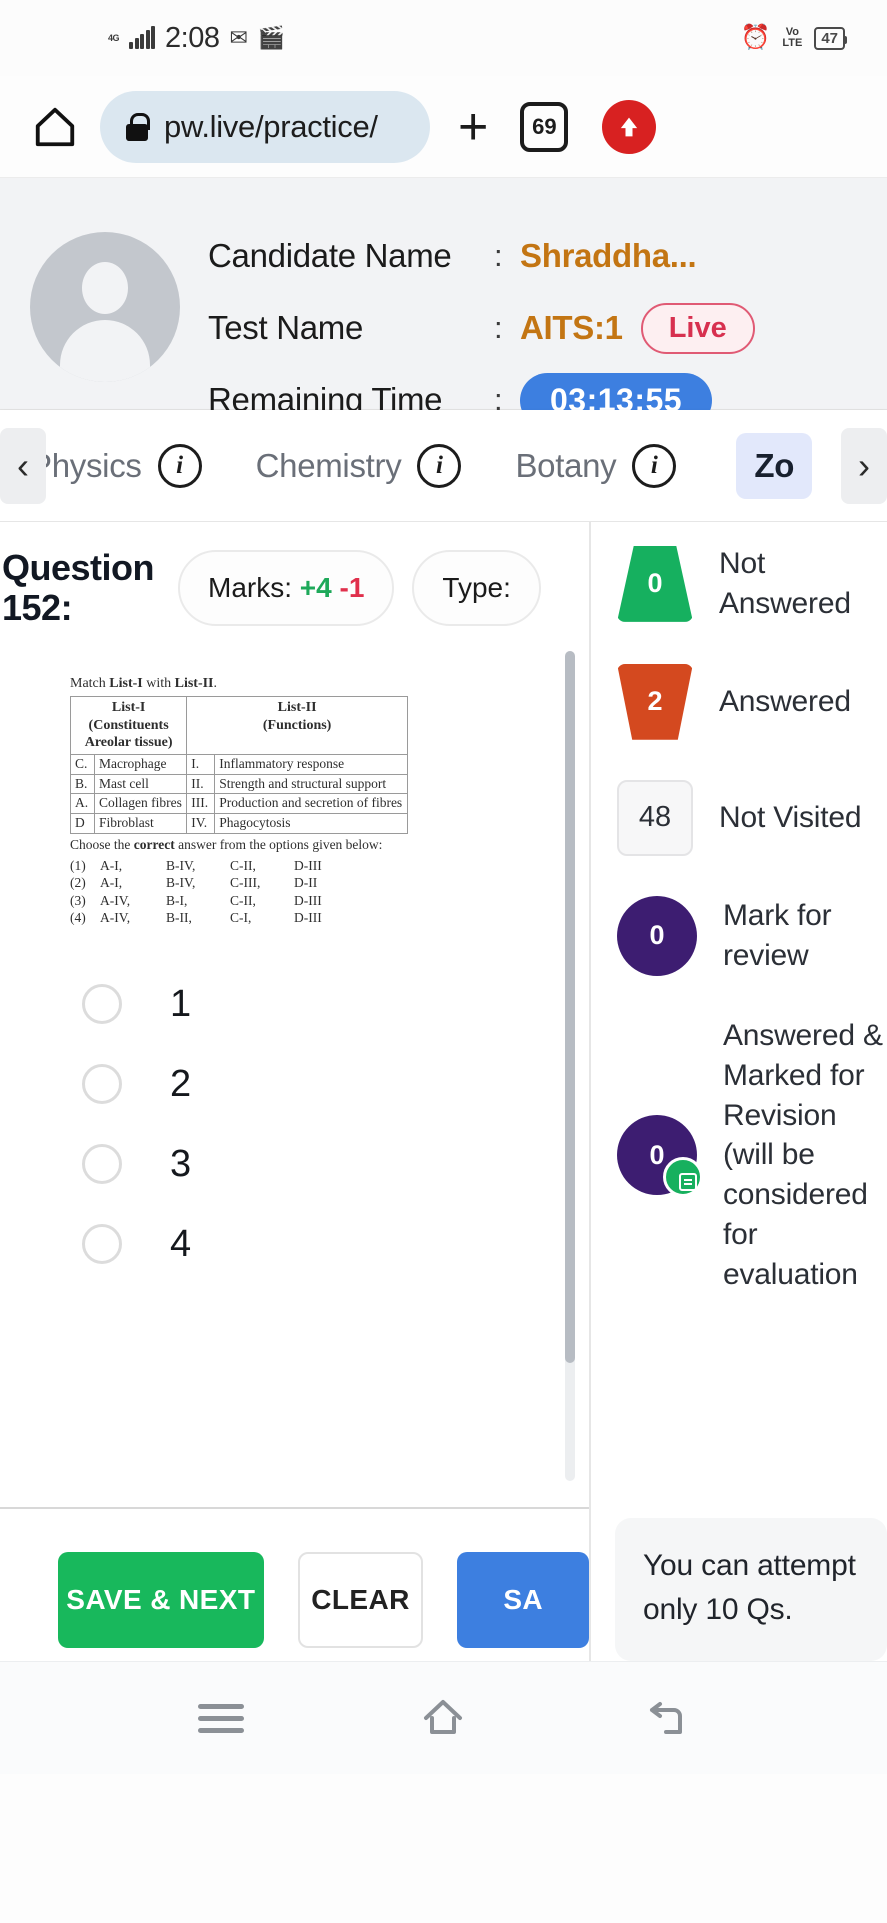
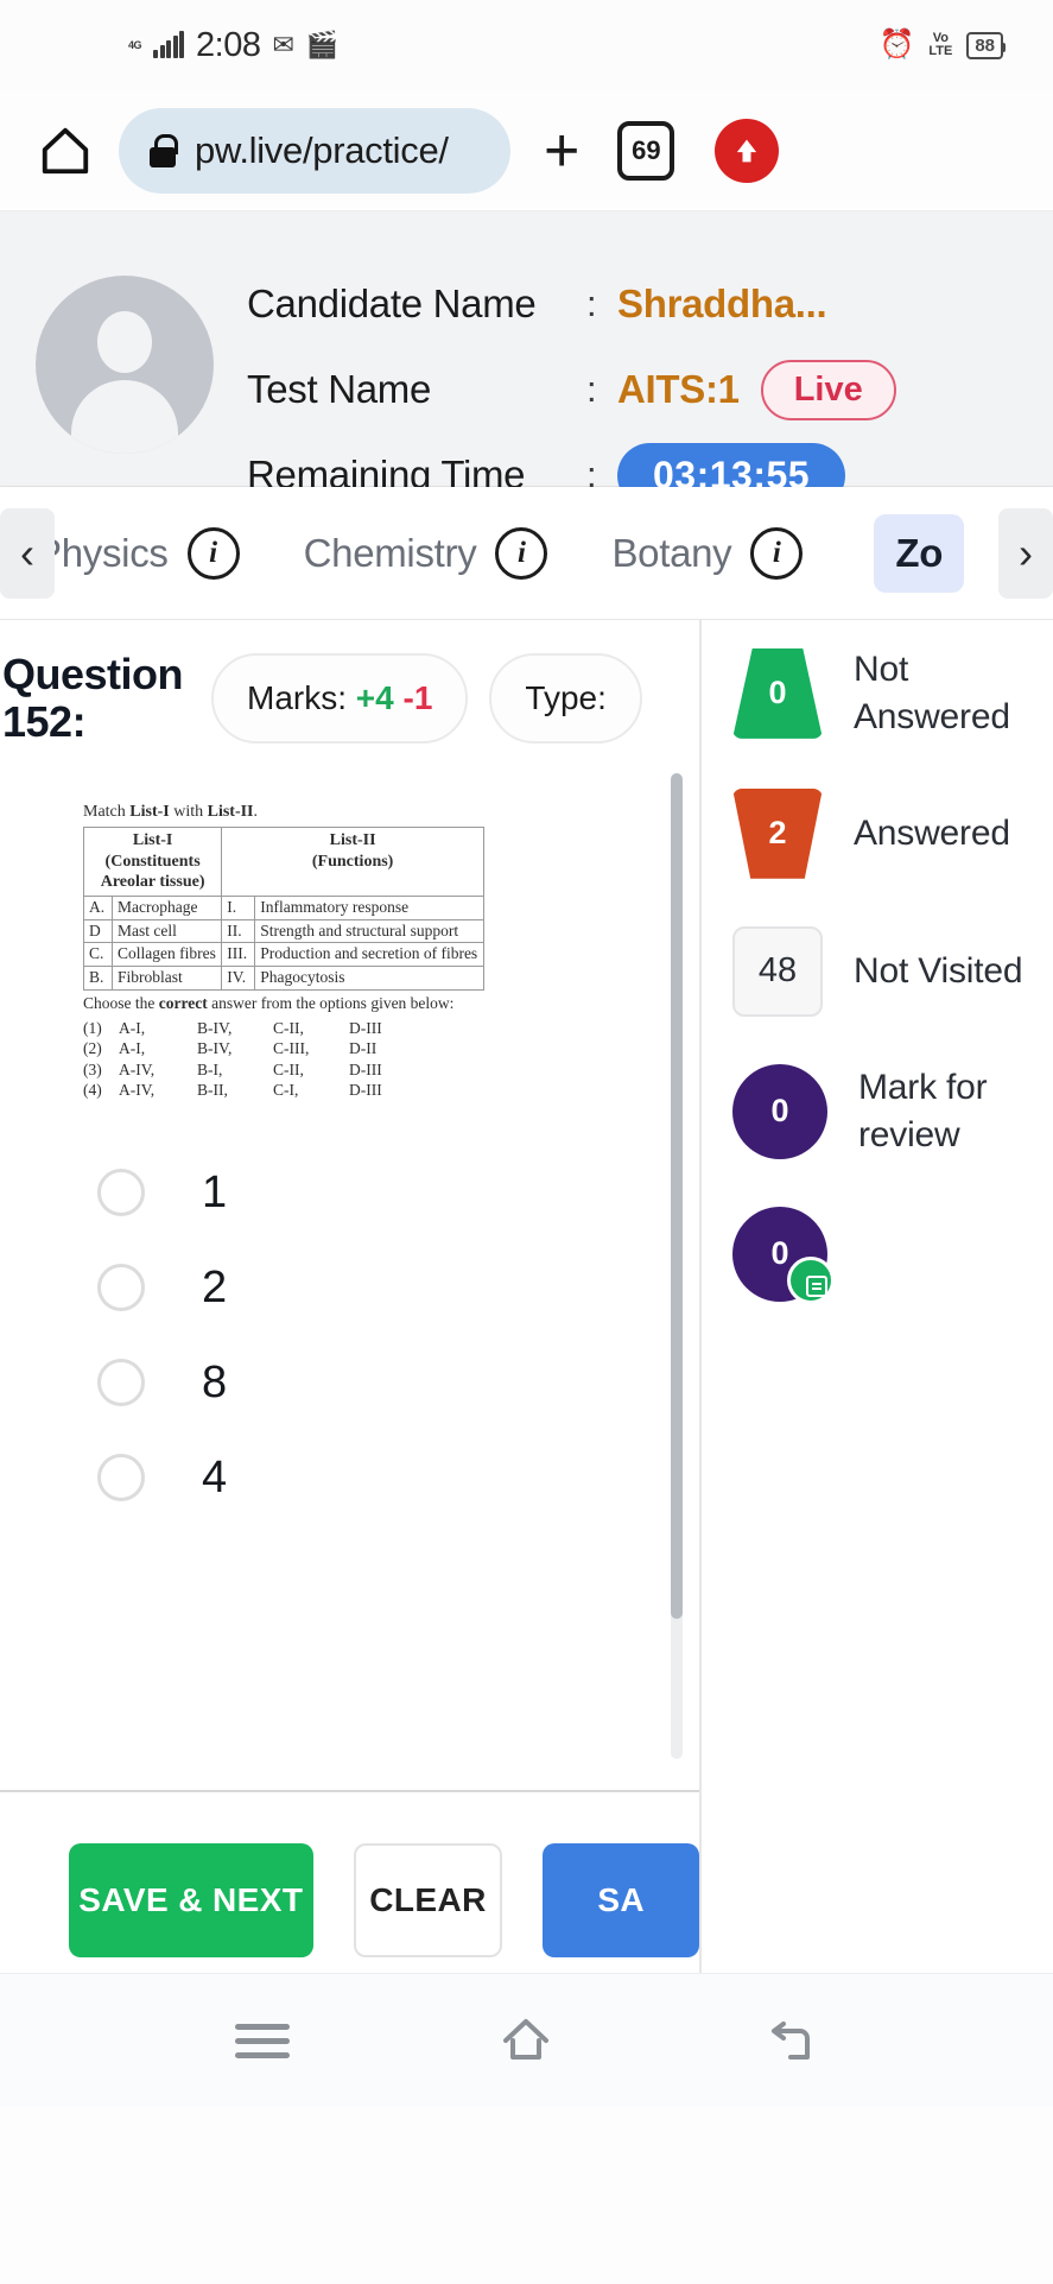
  4G
  2:08
  ✉
  🎬
  ⏰
  Vo
  LTE
- 47
+ 88
  pw.live/practice/
  +
  69
  Candidate Name
  :
  Shraddha...
  Test Name
  :
  AITS:1
  Live
  Remaining Time
  :
  03:13:55
  hysics
  i
  Chemistry
  i
  Botany
  i
  Zo
  ‹
  ›
  Question 152:
  Marks: +4 -1
  Type:
  Match List-I with List-II.
  List-I (Constituents Areolar tissue)	List-II (Functions)
- C.	Macrophage	I.	Inflammatory response
+ A.	Macrophage	I.	Inflammatory response
- B.	Mast cell	II.	Strength and structural support
+ D	Mast cell	II.	Strength and structural support
- A.	Collagen fibres	III.	Production and secretion of fibres
+ C.	Collagen fibres	III.	Production and secretion of fibres
- D	Fibroblast	IV.	Phagocytosis
+ B.	Fibroblast	IV.	Phagocytosis
  Choose the correct answer from the options given below:
  (1)
  A-I,
  B-IV,
  C-II,
  D-III
  (2)
  A-I,
  B-IV,
  C-III,
  D-II
  (3)
  A-IV,
  B-I,
  C-II,
  D-III
  (4)
  A-IV,
  B-II,
  C-I,
  D-III
  1
  2
- 3
+ 8
  4
  SAVE & NEXT
  CLEAR
  SA
  0
  Not Answered
  2
  Answered
  48
  Not Visited
  0
  Mark for review
  0
- Answered & Marked for Revision (will be considered for evaluation
- You can attempt only 10 Qs.
